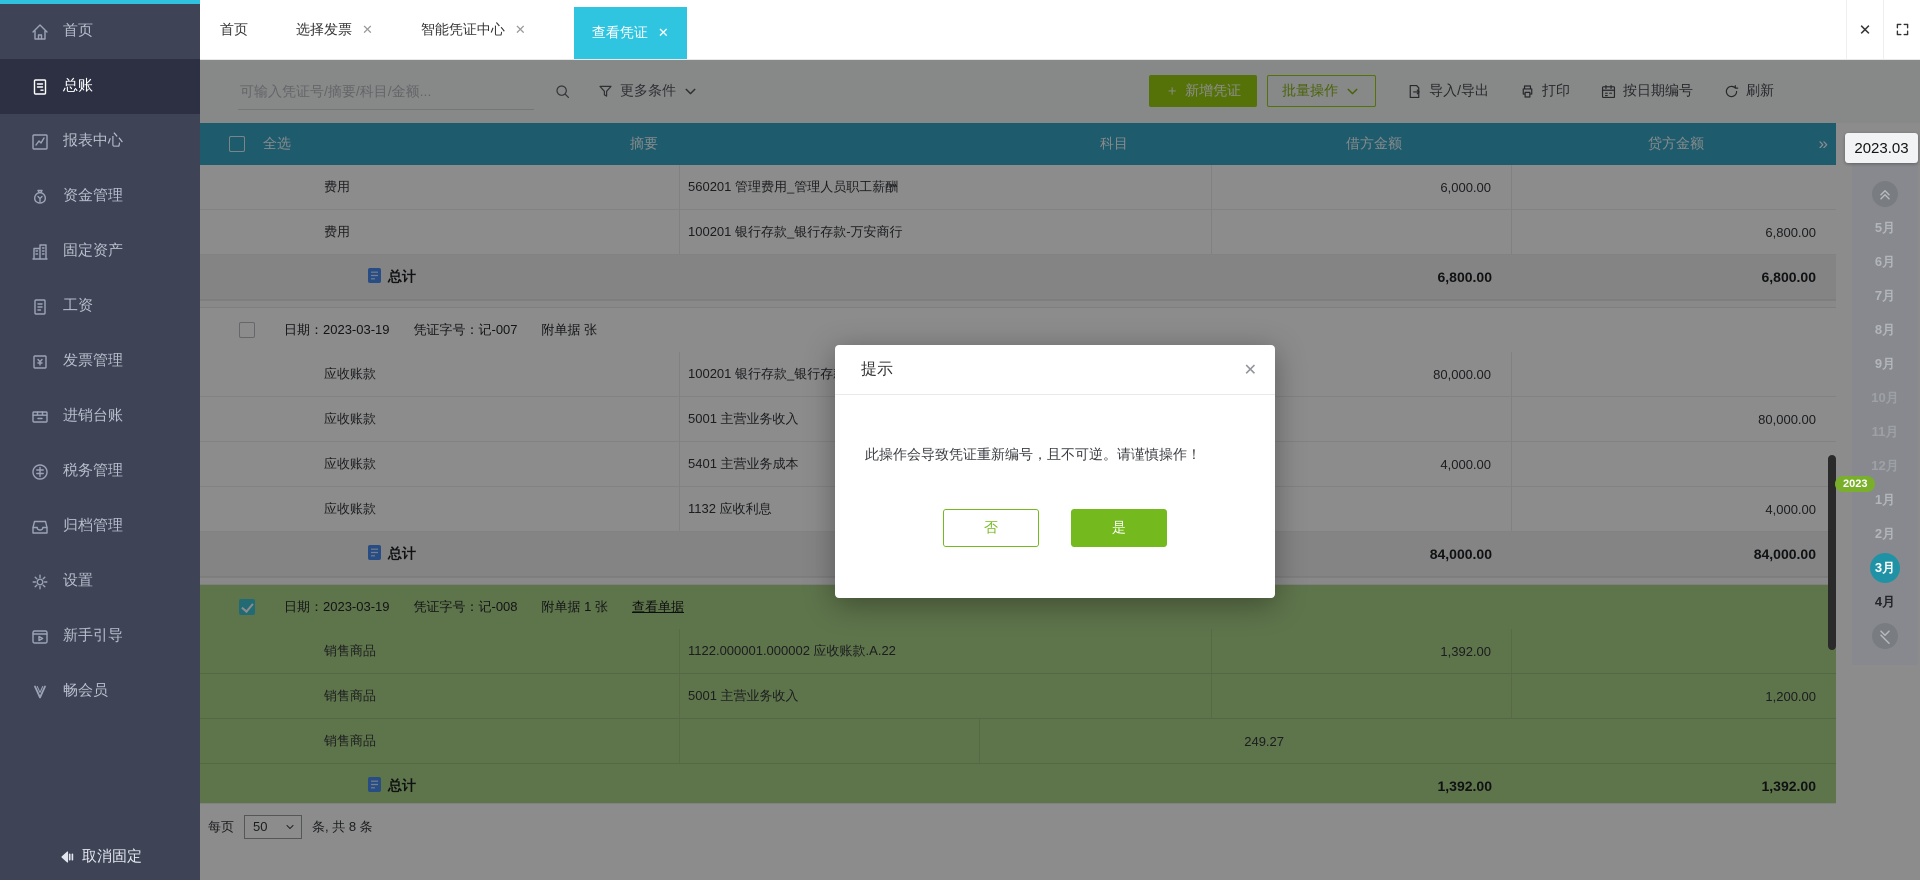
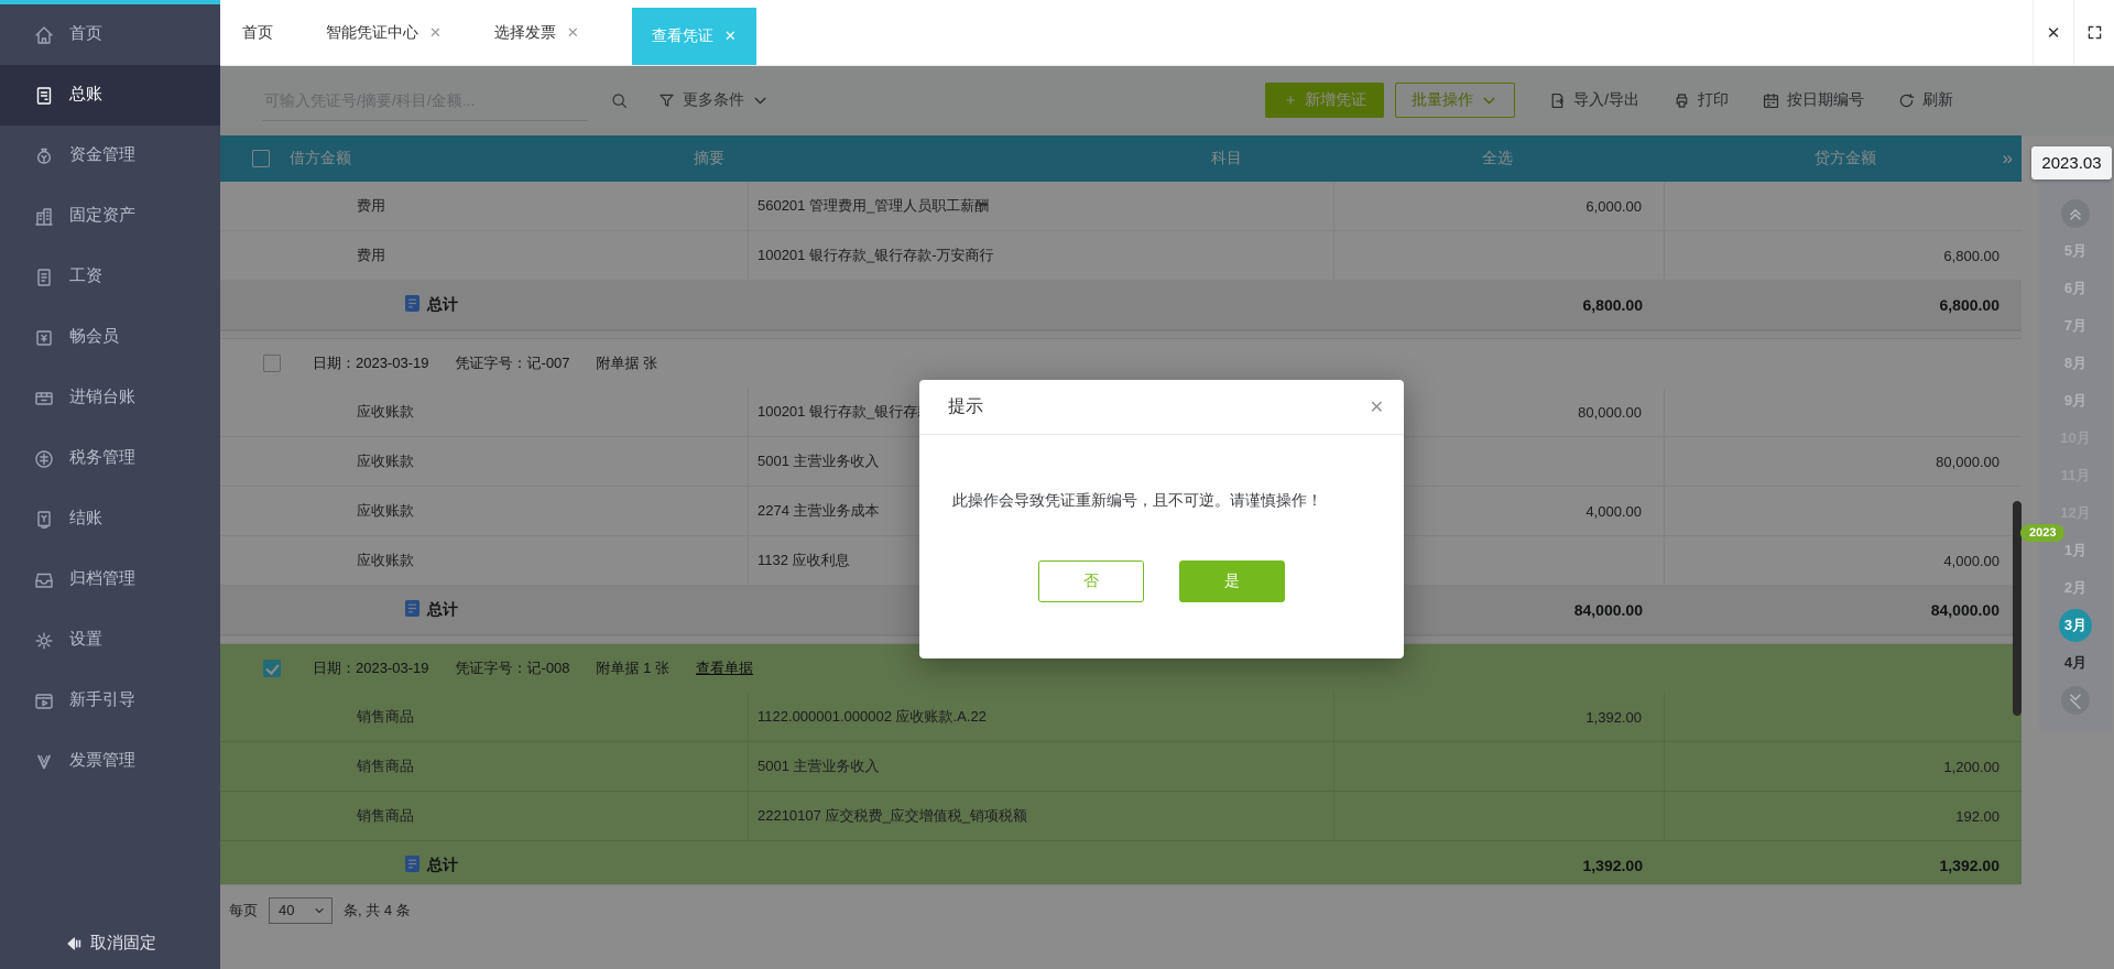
  首页
  总账
- 报表中心
  资金管理
  固定资产
  工资
- 发票管理
+ 畅会员
  进销台账
  税务管理
+ 结账
  归档管理
  设置
  新手引导
- 畅会员
+ 发票管理
  取消固定
  首页
- 选择发票
+ 智能凭证中心
  ✕
- 智能凭证中心
+ 选择发票
  ✕
  查看凭证
  ✕
  ✕
  可输入凭证号/摘要/科目/金额...
  更多条件
  ＋
  新增凭证
  批量操作
  导入/导出
  打印
  按日期编号
  刷新
- 全选
+ 借方金额
  摘要
  科目
- 借方金额
+ 全选
  贷方金额
  »
  费用
  560201 管理费用_管理人员职工薪酬
  6,000.00
  费用
  100201 银行存款_银行存款-万安商行
  6,800.00
  总计
  6,800.00
  6,800.00
  日期：2023-03-19
  凭证字号：记-007
  附单据 张
  应收账款
  100201 银行存款_银行存
  80,000.00
  应收账款
  5001 主营业务收入
  80,000.00
  应收账款
- 5401 主营业务成本
+ 2274 主营业务成本
  4,000.00
  应收账款
  1132 应收利息
  4,000.00
  总计
  84,000.00
  84,000.00
  日期：2023-03-19
  凭证字号：记-008
  附单据 1 张
  查看单据
  销售商品
  1122.000001.000002 应收账款.A.22
  1,392.00
  销售商品
  5001 主营业务收入
  1,200.00
  销售商品
+ 22210107 应交税费_应交增值税_销项税额
- 249.27
+ 192.00
  总计
  1,392.00
  1,392.00
  每页
- 50
+ 40
- 条, 共 8 条
+ 条, 共 4 条
  提示
  ✕
  此操作会导致凭证重新编号，且不可逆。请谨慎操作！
  否
  是
  2023.03
  2023
  5月
  6月
  7月
  8月
  9月
  10月
  11月
  12月
  1月
  2月
  3月
  4月
